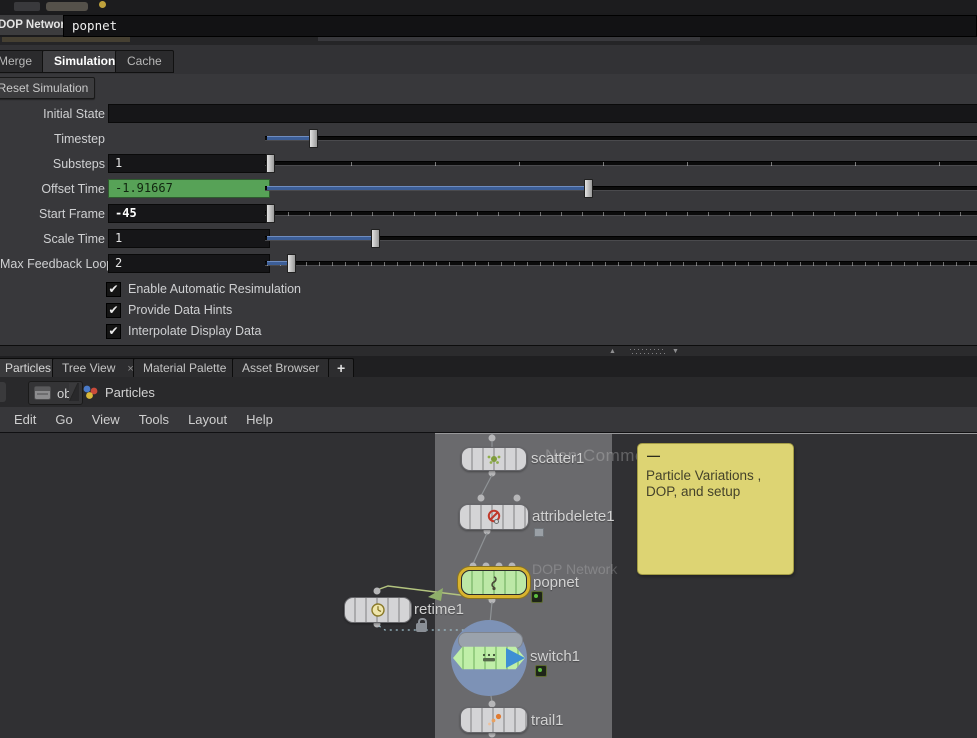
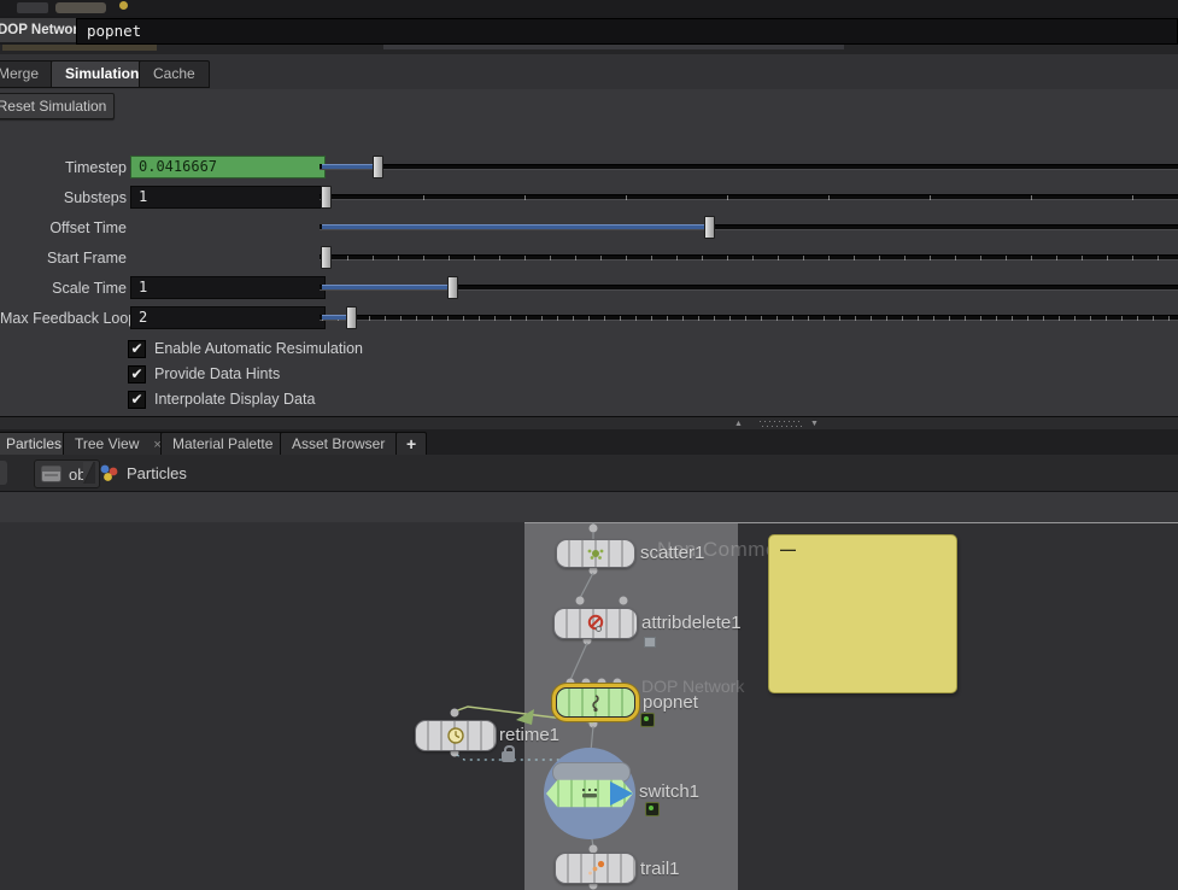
  DOP Netwo
  popnet
  Merge
  Simulation
  Cache
  Reset Simulation
- Initial State
  Timestep
+ 0.0416667
  Substeps
  1
  Offset Time
- -1.91667
  Start Frame
- -45
  Scale Time
  1
  Max Feedback Loo
  2
  ✔
  Enable Automatic Resimulation
  ✔
  Provide Data Hints
  ✔
  Interpolate Display Data
  Particles
  Tree View ×
  Material Palette
  Asset Browser
  +
  Particles
- Edit
- Go
- View
- Tools
- Layout
- Help
  scatter1
  attribdelete1
  DOP Network
  popnet
  retime1
  switch1
  trail1
  —
- Particle Variations , DOP, and setup
